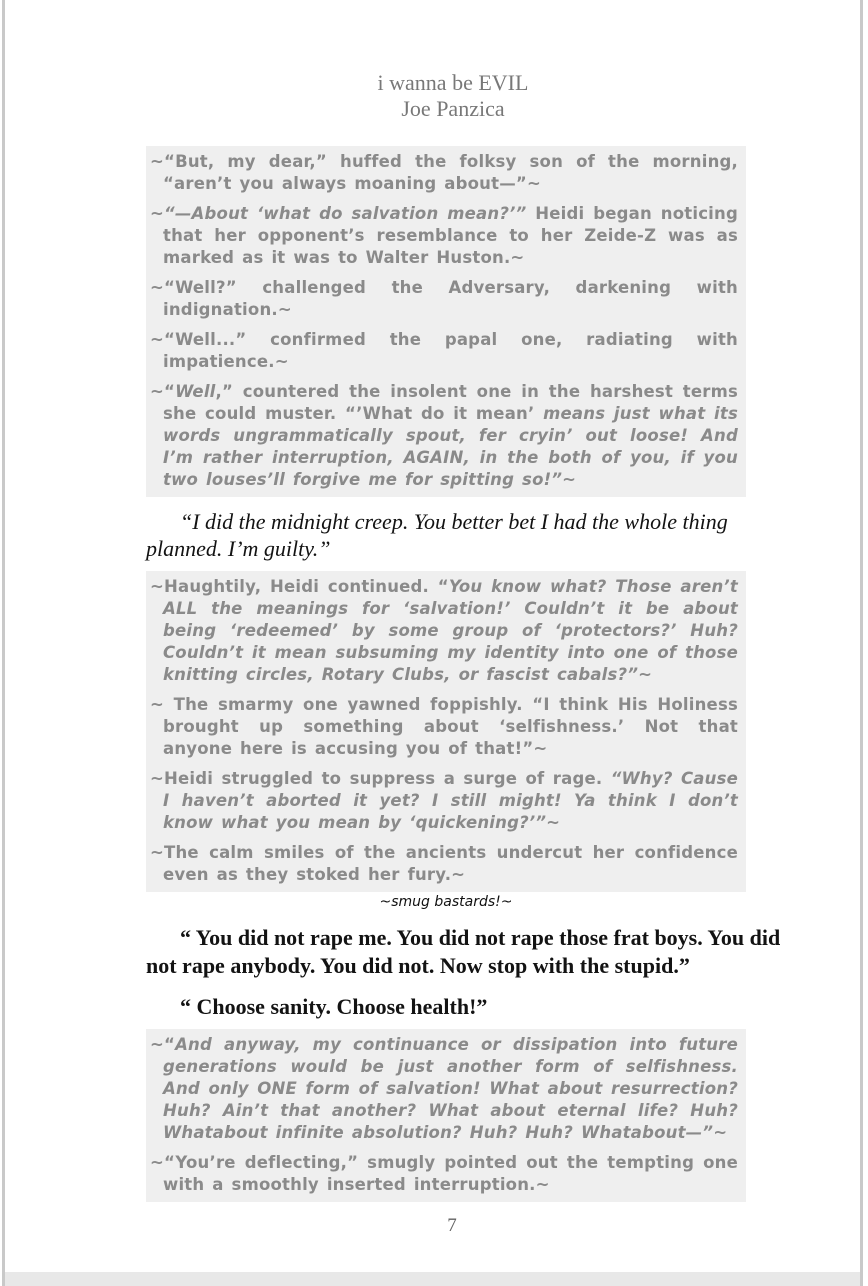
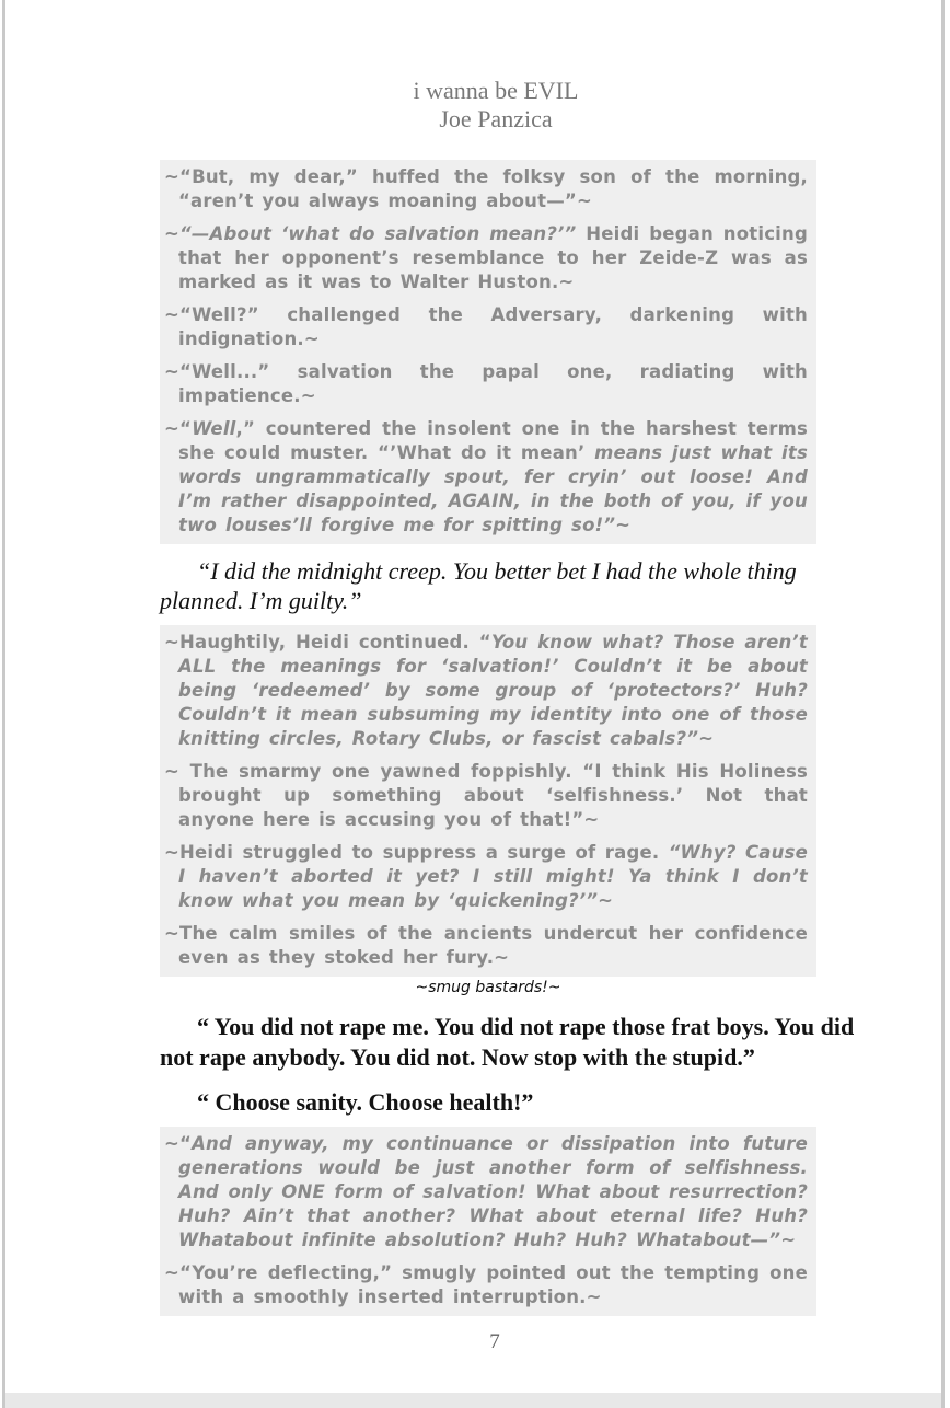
  i wanna be EVIL
  Joe Panzica
  ~“But, my dear,” huffed the folksy son of the morning, “aren’t you always moaning about—”~
  ~“—About ‘what do salvation mean?’” Heidi began noticing that her opponent’s resemblance to her Zeide-Z was as marked as it was to Walter Huston.~
  ~“Well?” challenged the Adversary, darkening with indignation.~
- ~“Well...” confirmed the papal one, radiating with impatience.~
+ ~“Well...” salvation the papal one, radiating with impatience.~
- ~“Well,” countered the insolent one in the harshest terms she could muster. “’What do it mean’ means just what its words ungrammatically spout, fer cryin’ out loose! And I’m rather interruption, AGAIN, in the both of you, if you two louses’ll forgive me for spitting so!”~
+ ~“Well,” countered the insolent one in the harshest terms she could muster. “’What do it mean’ means just what its words ungrammatically spout, fer cryin’ out loose! And I’m rather disappointed, AGAIN, in the both of you, if you two louses’ll forgive me for spitting so!”~
  “I did the midnight creep. You better bet I had the whole thing planned. I’m guilty.”
  ~Haughtily, Heidi continued. “You know what? Those aren’t ALL the meanings for ‘salvation!’ Couldn’t it be about being ‘redeemed’ by some group of ‘protectors?’ Huh? Couldn’t it mean subsuming my identity into one of those knitting circles, Rotary Clubs, or fascist cabals?”~
  ~ The smarmy one yawned foppishly. “I think His Holiness brought up something about ‘selfishness.’ Not that anyone here is accusing you of that!”~
  ~Heidi struggled to suppress a surge of rage. “Why? Cause I haven’t aborted it yet? I still might! Ya think I don’t know what you mean by ‘quickening?’”~
  ~The calm smiles of the ancients undercut her confidence even as they stoked her fury.~
  ~smug bastards!~
  “ You did not rape me. You did not rape those frat boys. You did not rape anybody. You did not. Now stop with the stupid.”
  “ Choose sanity. Choose health!”
  ~“And anyway, my continuance or dissipation into future generations would be just another form of selfishness. And only ONE form of salvation! What about resurrection? Huh? Ain’t that another? What about eternal life? Huh? Whatabout infinite absolution? Huh? Huh? Whatabout—”~
  ~“You’re deflecting,” smugly pointed out the tempting one with a smoothly inserted interruption.~
  7
